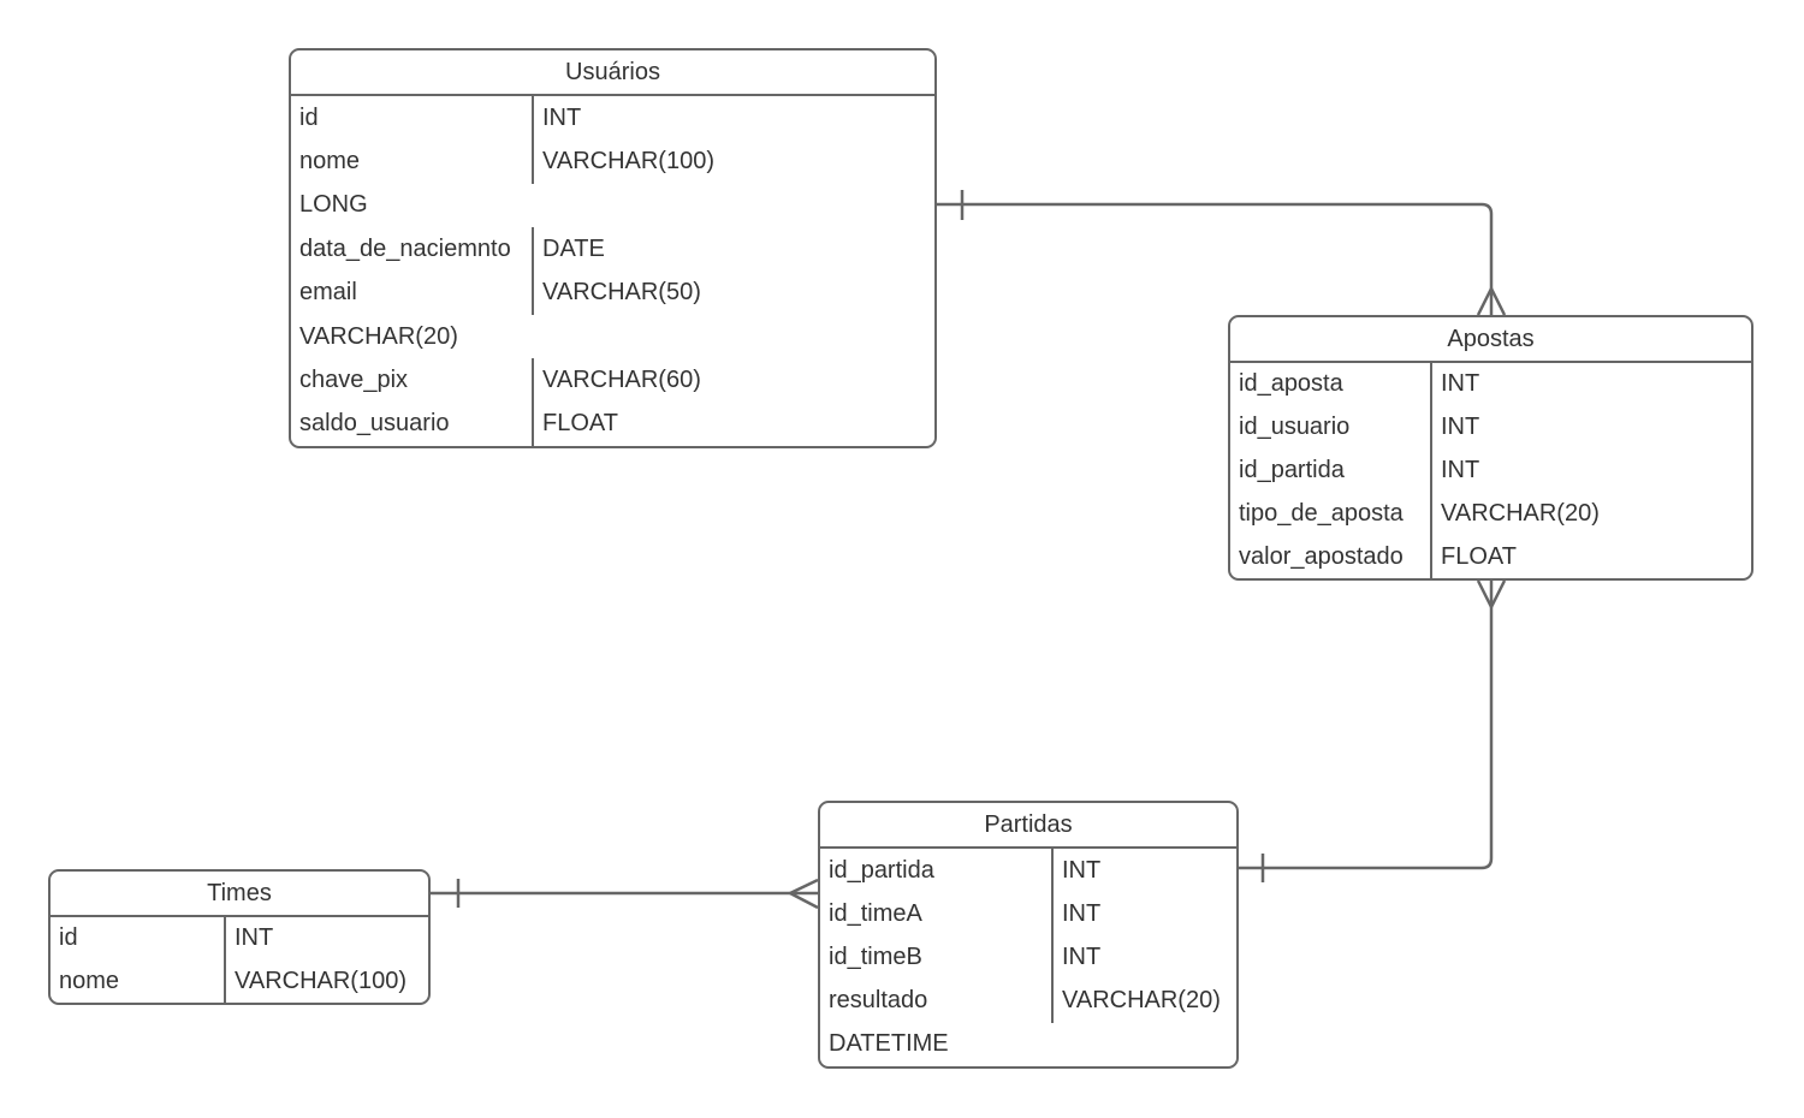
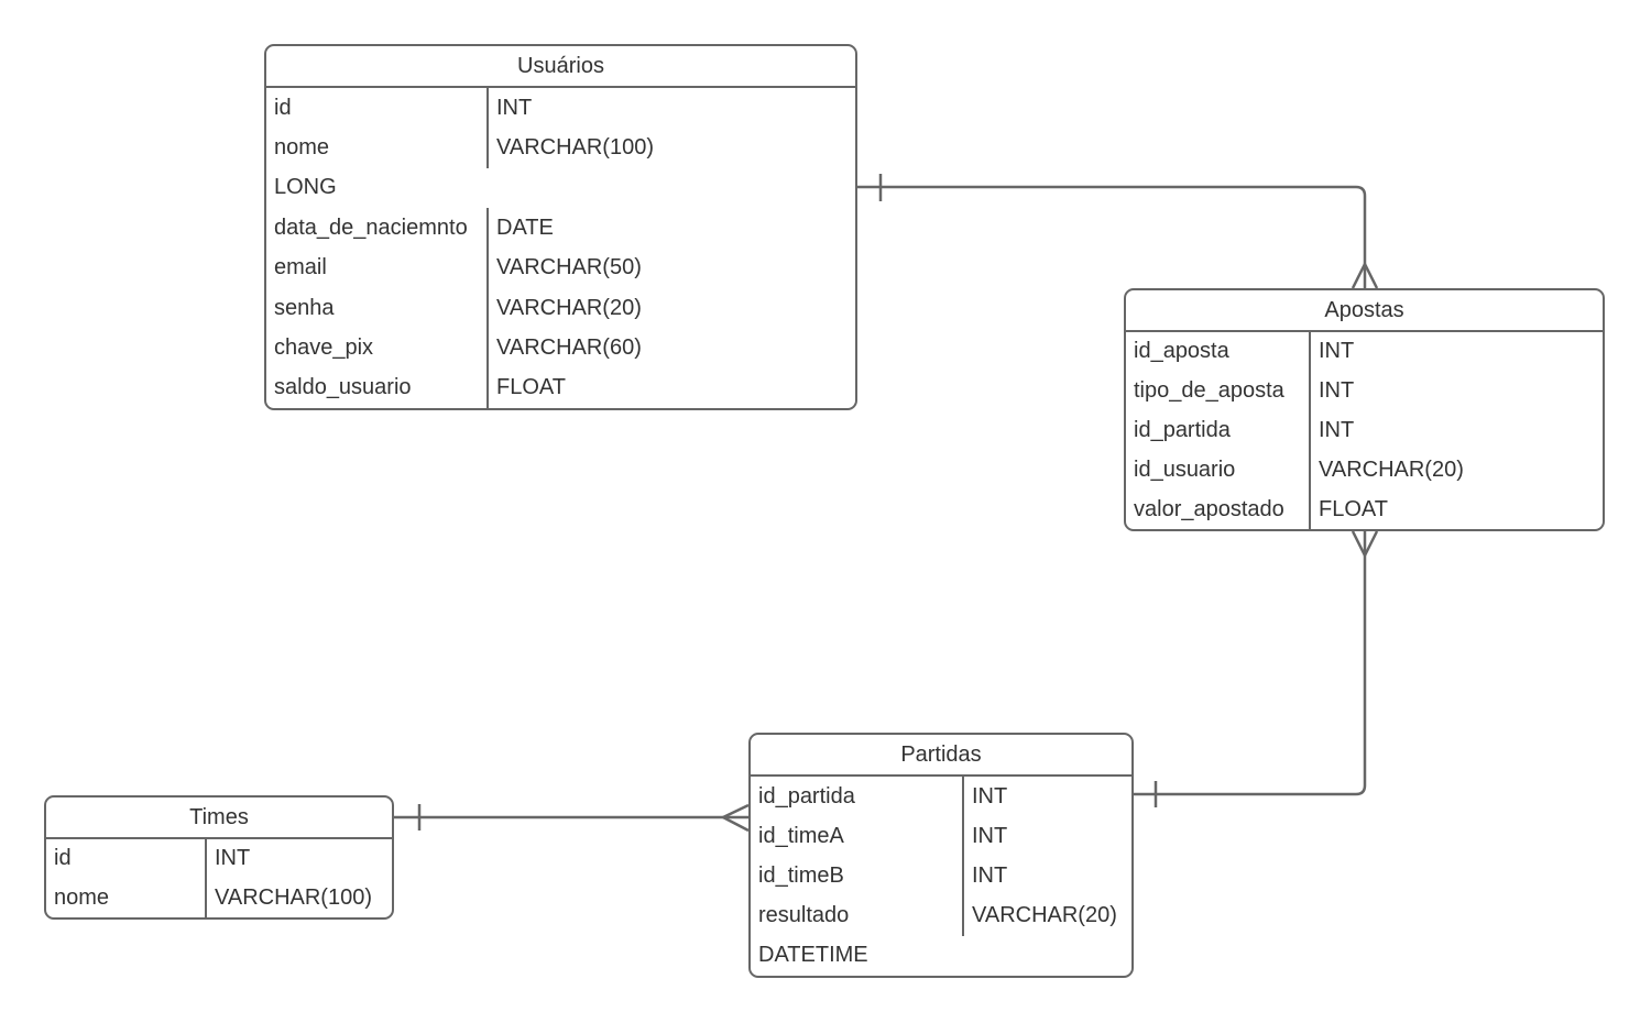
  Usuários
  id
  INT
  nome
  VARCHAR(100)
  LONG
  data_de_naciemnto
  DATE
  email
  VARCHAR(50)
+ senha
  VARCHAR(20)
  chave_pix
  VARCHAR(60)
  saldo_usuario
  FLOAT
  Apostas
  id_aposta
  INT
- id_usuario
+ tipo_de_aposta
  INT
  id_partida
  INT
- tipo_de_aposta
+ id_usuario
  VARCHAR(20)
  valor_apostado
  FLOAT
  Partidas
  id_partida
  INT
  id_timeA
  INT
  id_timeB
  INT
  resultado
  VARCHAR(20)
  DATETIME
  Times
  id
  INT
  nome
  VARCHAR(100)
